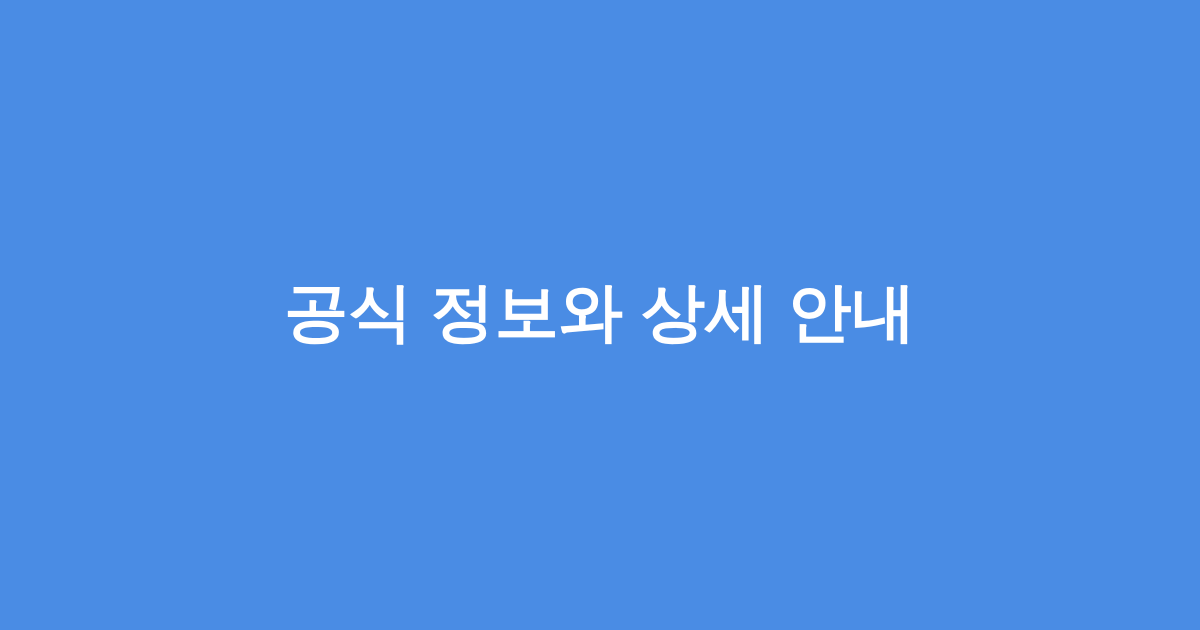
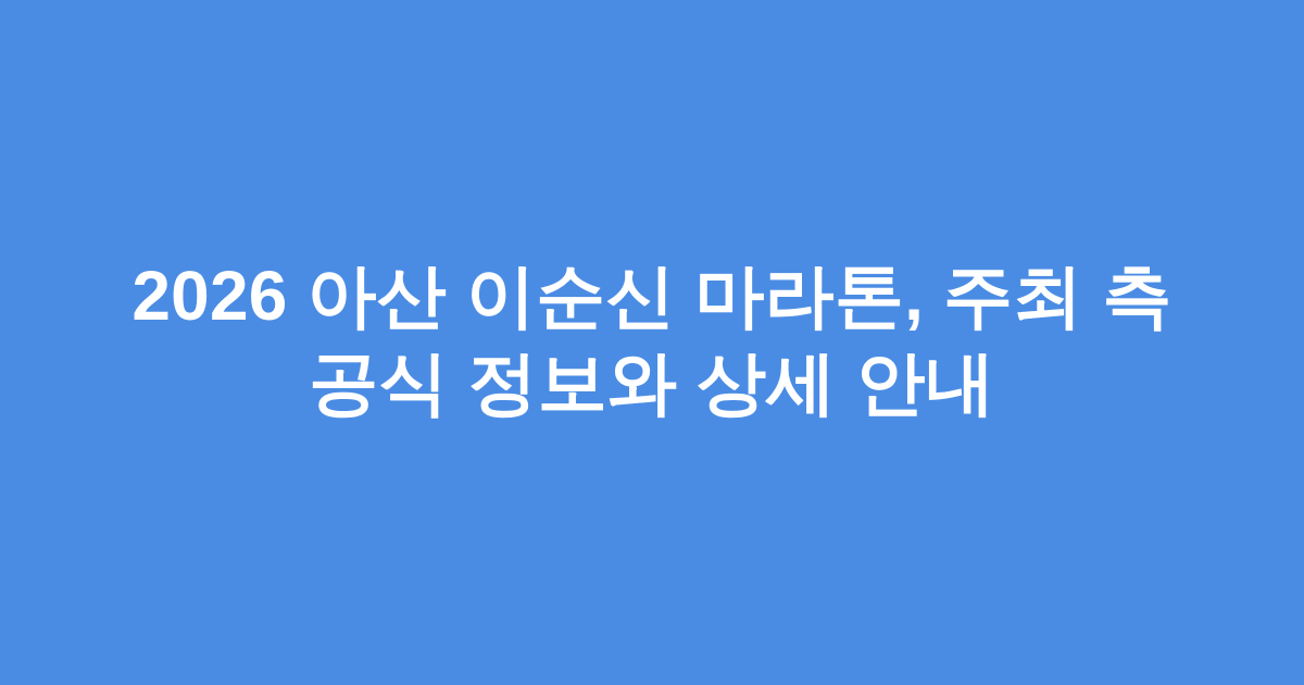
+ 2026 아산 이순신 마라톤, 주최 측
  공식 정보와 상세 안내
